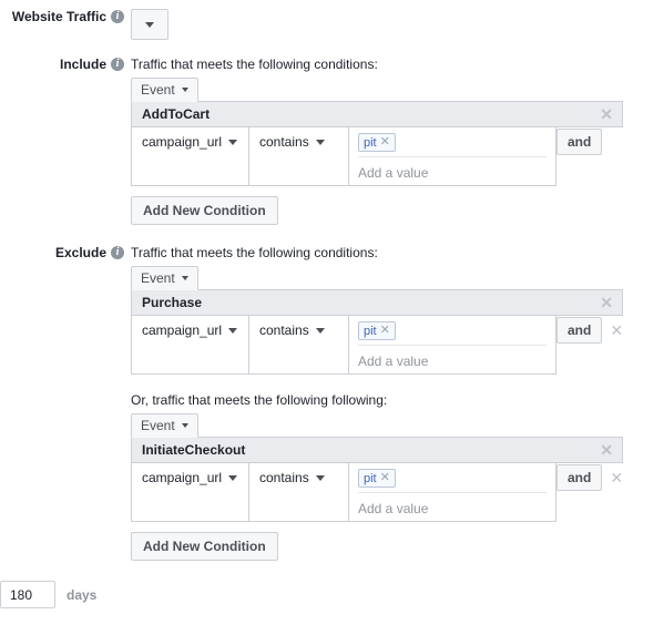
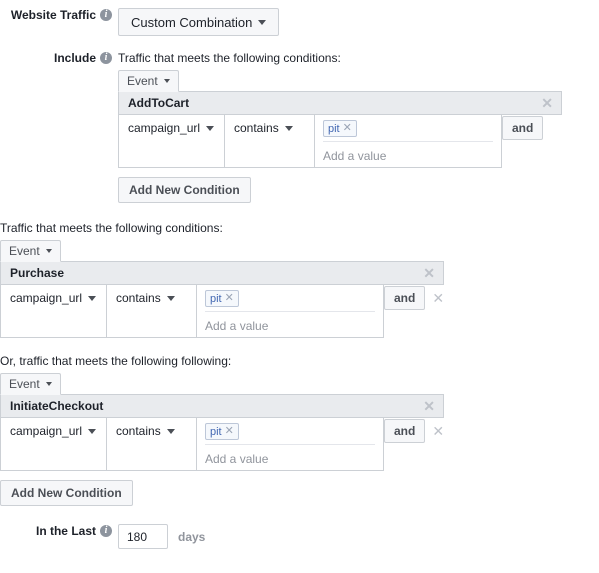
  Website Traffic
+ Custom Combination
  Include
  Traffic that meets the following conditions:
  Event
  AddToCart
  ✕
  campaign_url
  contains
  pit
  ✕
  Add a value
  and
  Add New Condition
- Exclude
  Traffic that meets the following conditions:
  Event
  Purchase
  ✕
  campaign_url
  contains
  pit
  ✕
  Add a value
  and
  ✕
  Or, traffic that meets the following following:
  Event
  InitiateCheckout
  ✕
  campaign_url
  contains
  pit
  ✕
  Add a value
  and
  ✕
  Add New Condition
+ In the Last
  180
  days
